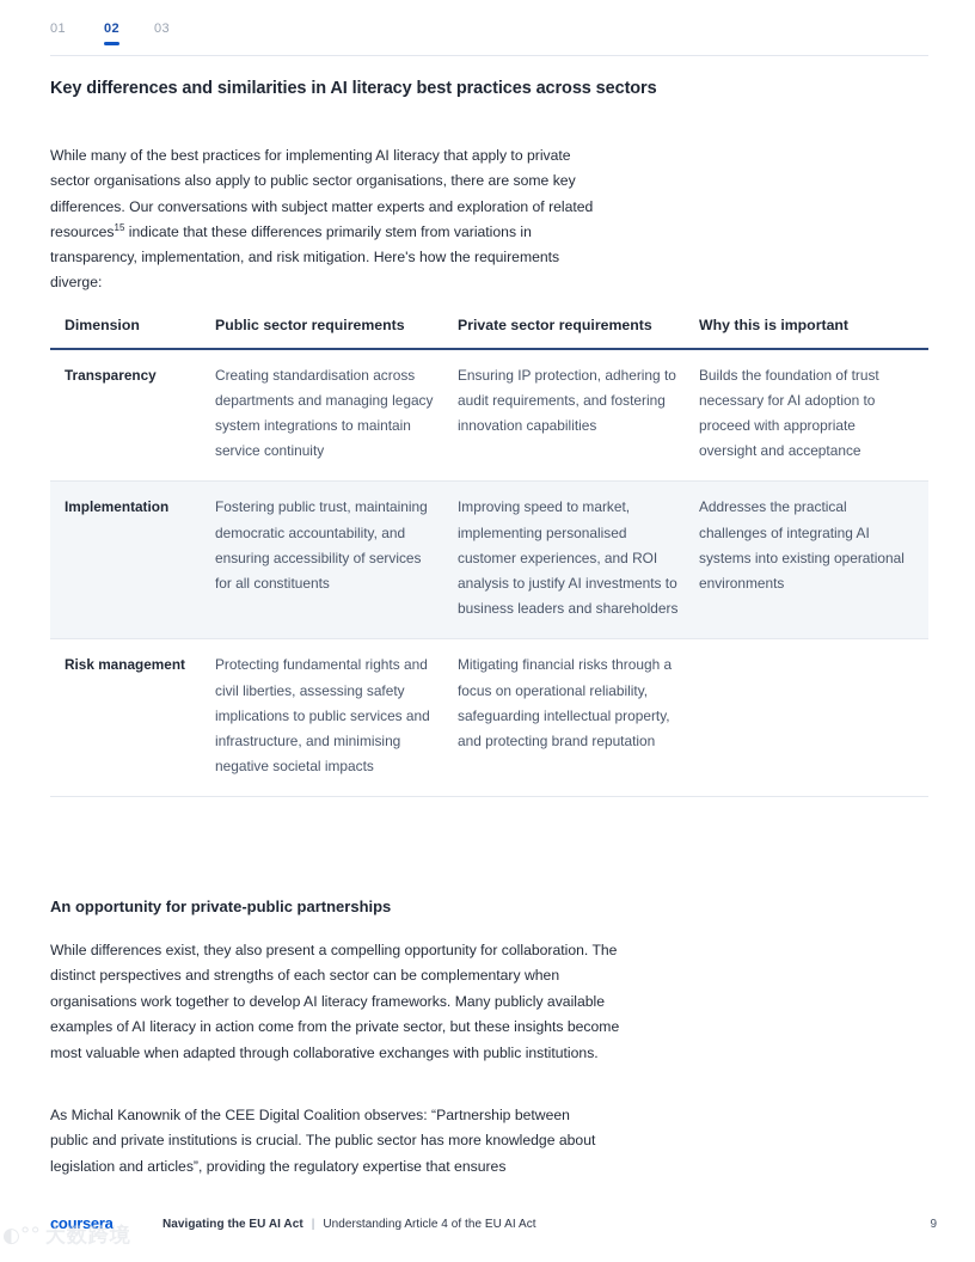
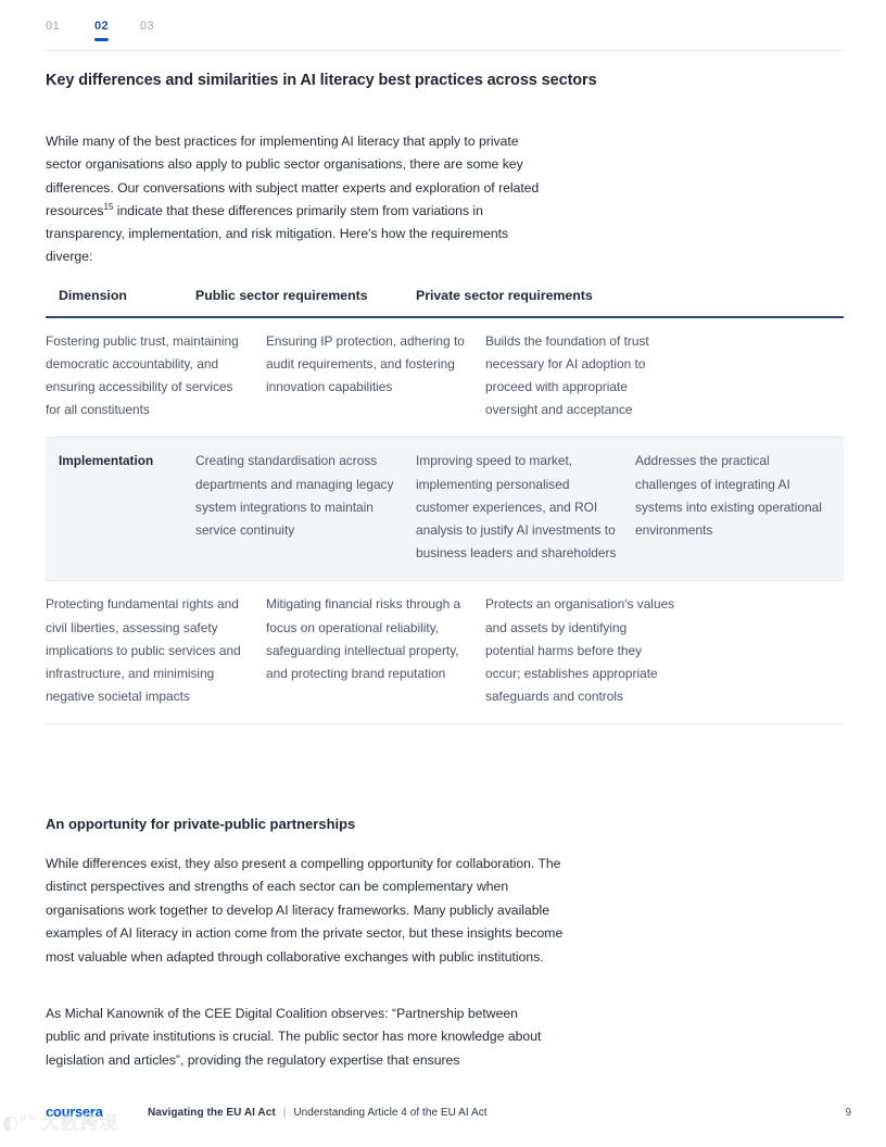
  01
  02
  03
  Key differences and similarities in AI literacy best practices across sectors
  While many of the best practices for implementing AI literacy that apply to private sector organisations also apply to public sector organisations, there are some key differences. Our conversations with subject matter experts and exploration of related resources15 indicate that these differences primarily stem from variations in transparency, implementation, and risk mitigation. Here's how the requirements diverge:
  Dimension
  Public sector requirements
  Private sector requirements
- Why this is important
- Transparency
- Creating standardisation across departments and managing legacy system integrations to maintain service continuity
+ Fostering public trust, maintaining democratic accountability, and ensuring accessibility of services for all constituents
  Ensuring IP protection, adhering to audit requirements, and fostering innovation capabilities
  Builds the foundation of trust necessary for AI adoption to proceed with appropriate oversight and acceptance
  Implementation
- Fostering public trust, maintaining democratic accountability, and ensuring accessibility of services for all constituents
+ Creating standardisation across departments and managing legacy system integrations to maintain service continuity
  Improving speed to market, implementing personalised customer experiences, and ROI analysis to justify AI investments to business leaders and shareholders
  Addresses the practical challenges of integrating AI systems into existing operational environments
- Risk management
  Protecting fundamental rights and civil liberties, assessing safety implications to public services and infrastructure, and minimising negative societal impacts
  Mitigating financial risks through a focus on operational reliability, safeguarding intellectual property, and protecting brand reputation
+ Protects an organisation's values and assets by identifying potential harms before they occur; establishes appropriate safeguards and controls
  An opportunity for private-public partnerships
  While differences exist, they also present a compelling opportunity for collaboration. The distinct perspectives and strengths of each sector can be complementary when organisations work together to develop AI literacy frameworks. Many publicly available examples of AI literacy in action come from the private sector, but these insights become most valuable when adapted through collaborative exchanges with public institutions.
  As Michal Kanownik of the CEE Digital Coalition observes: “Partnership between public and private institutions is crucial. The public sector has more knowledge about legislation and articles”, providing the regulatory expertise that ensures
  coursera
  Navigating the EU AI Act | Understanding Article 4 of the EU AI Act
  9
  大数跨境
